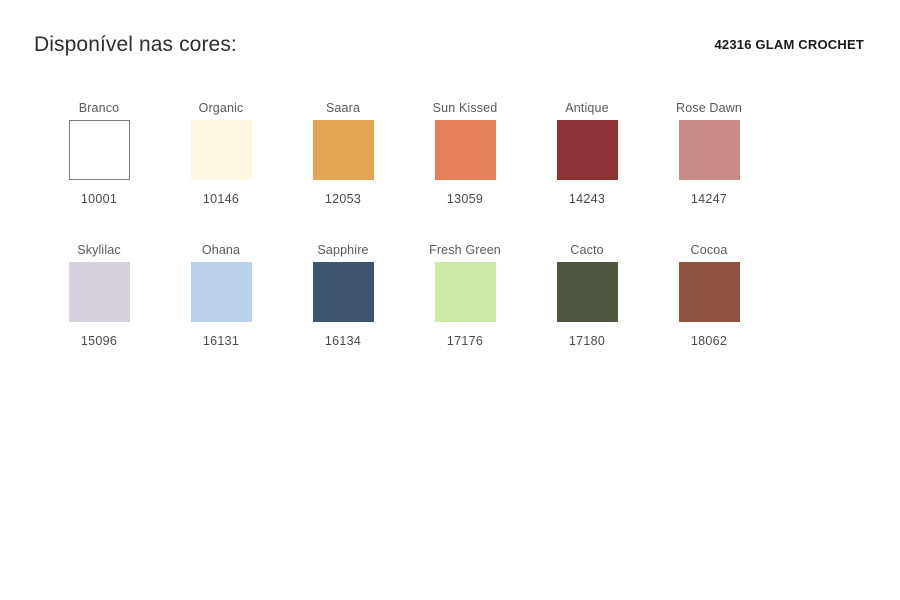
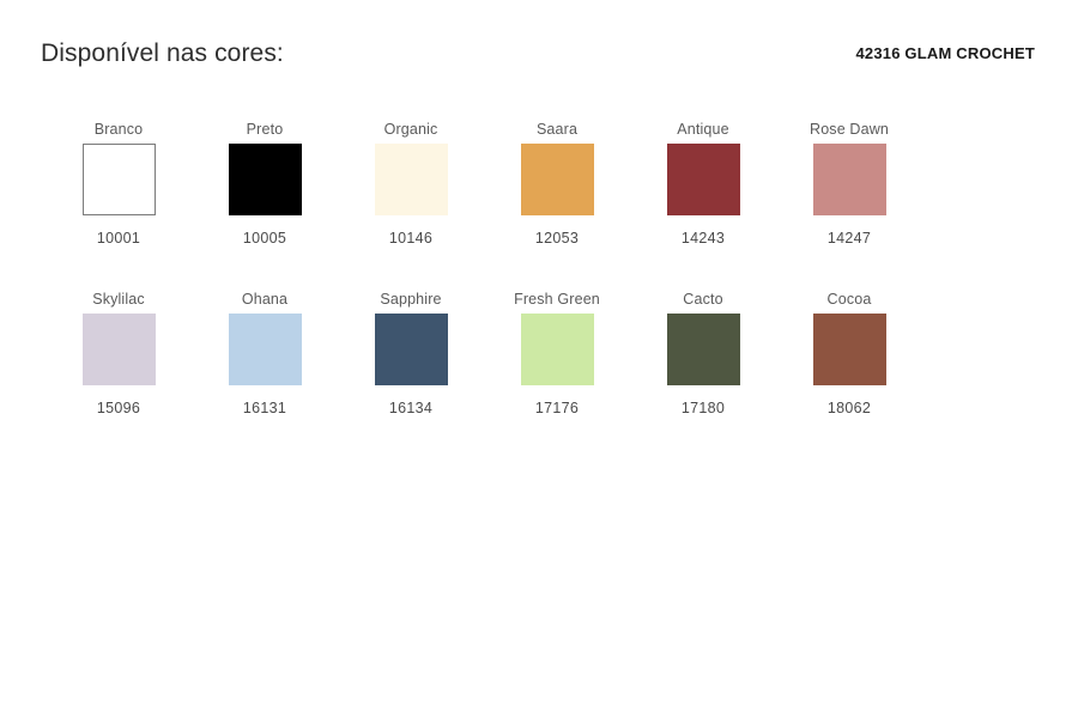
  Disponível nas cores:
  42316 GLAM CROCHET
  Branco
  10001
+ Preto
+ 10005
  Organic
  10146
  Saara
  12053
- Sun Kissed
- 13059
  Antique
  14243
  Rose Dawn
  14247
  Skylilac
  15096
  Ohana
  16131
  Sapphire
  16134
  Fresh Green
  17176
  Cacto
  17180
  Cocoa
  18062
